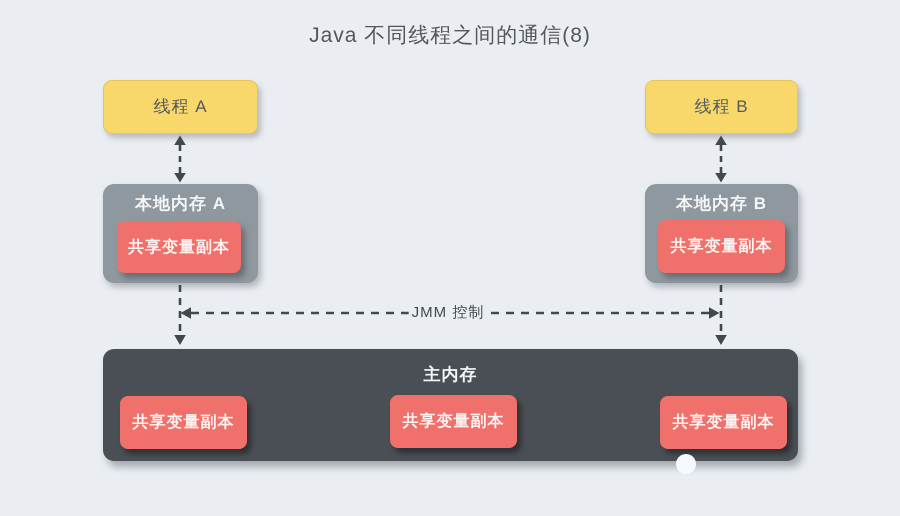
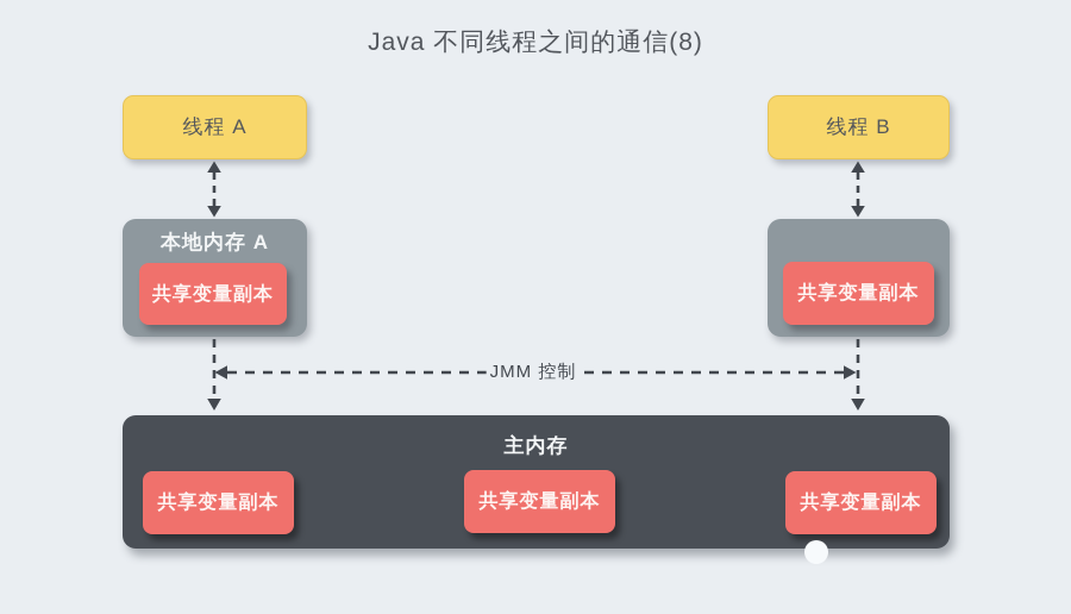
  Java 不同线程之间的通信(8)
  线程 A
  线程 B
  本地内存 A
  共享变量副本
- 本地内存 B
  共享变量副本
  主内存
  共享变量副本
  共享变量副本
  共享变量副本
  JMM 控制
